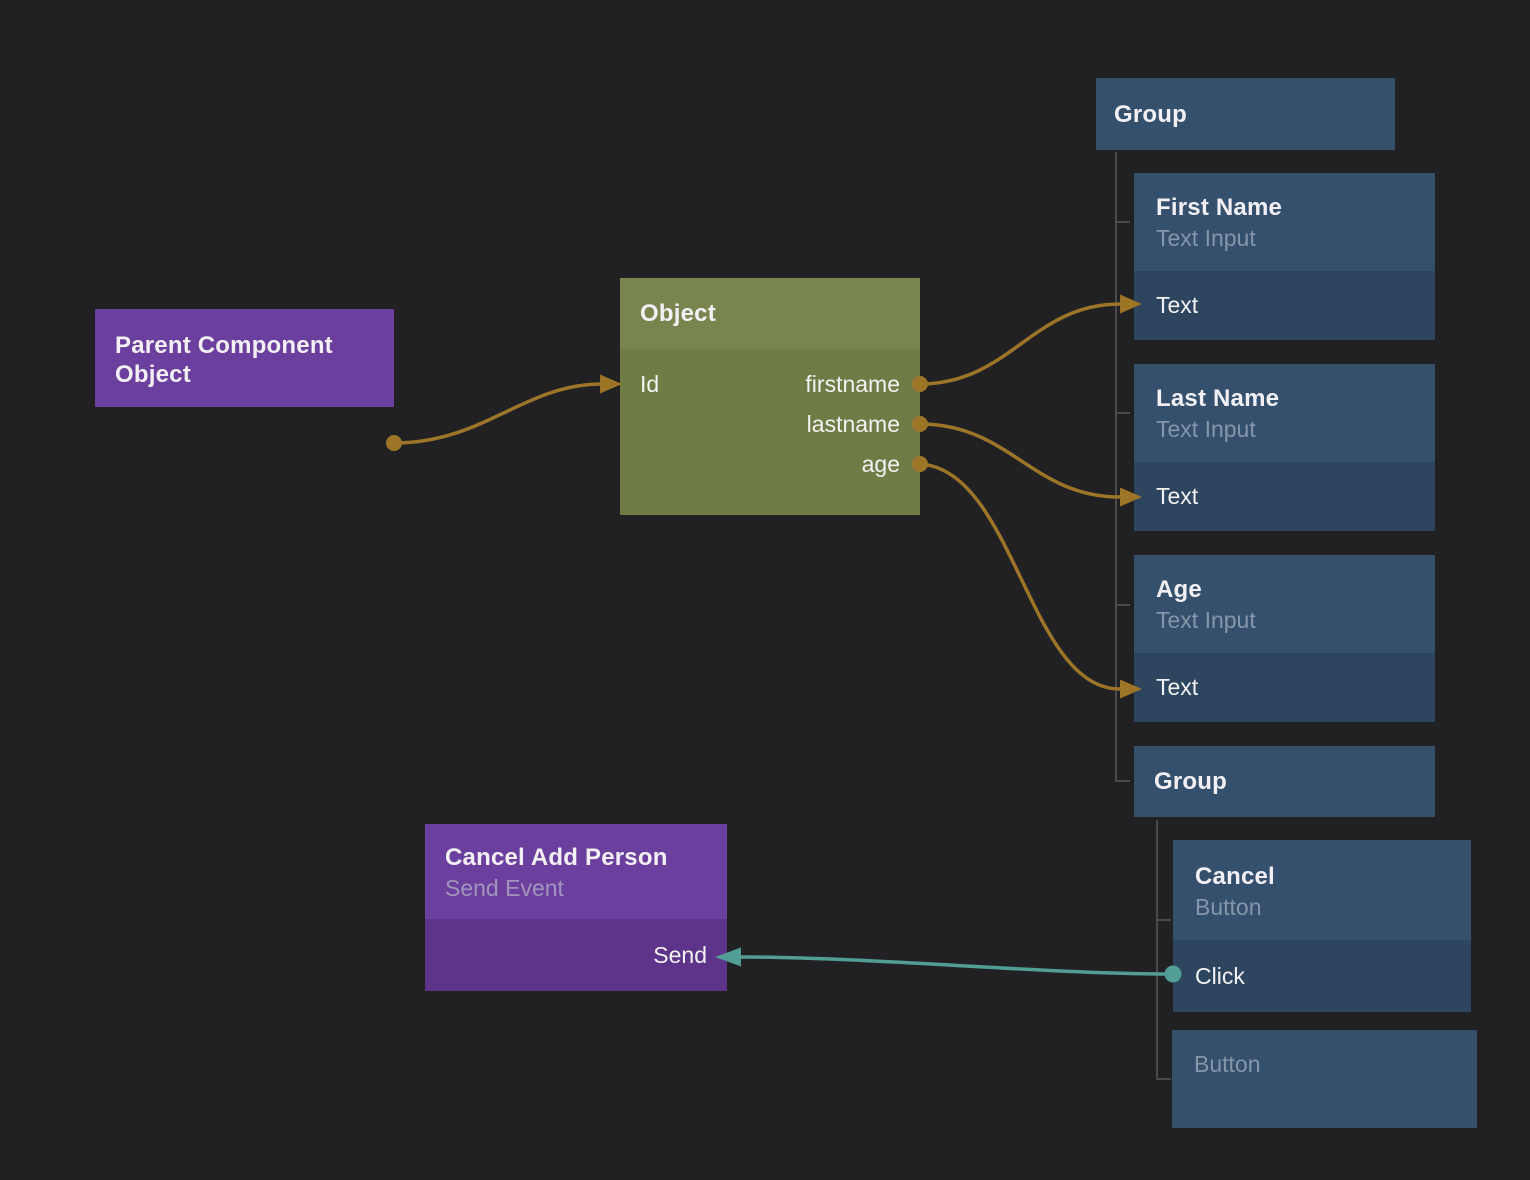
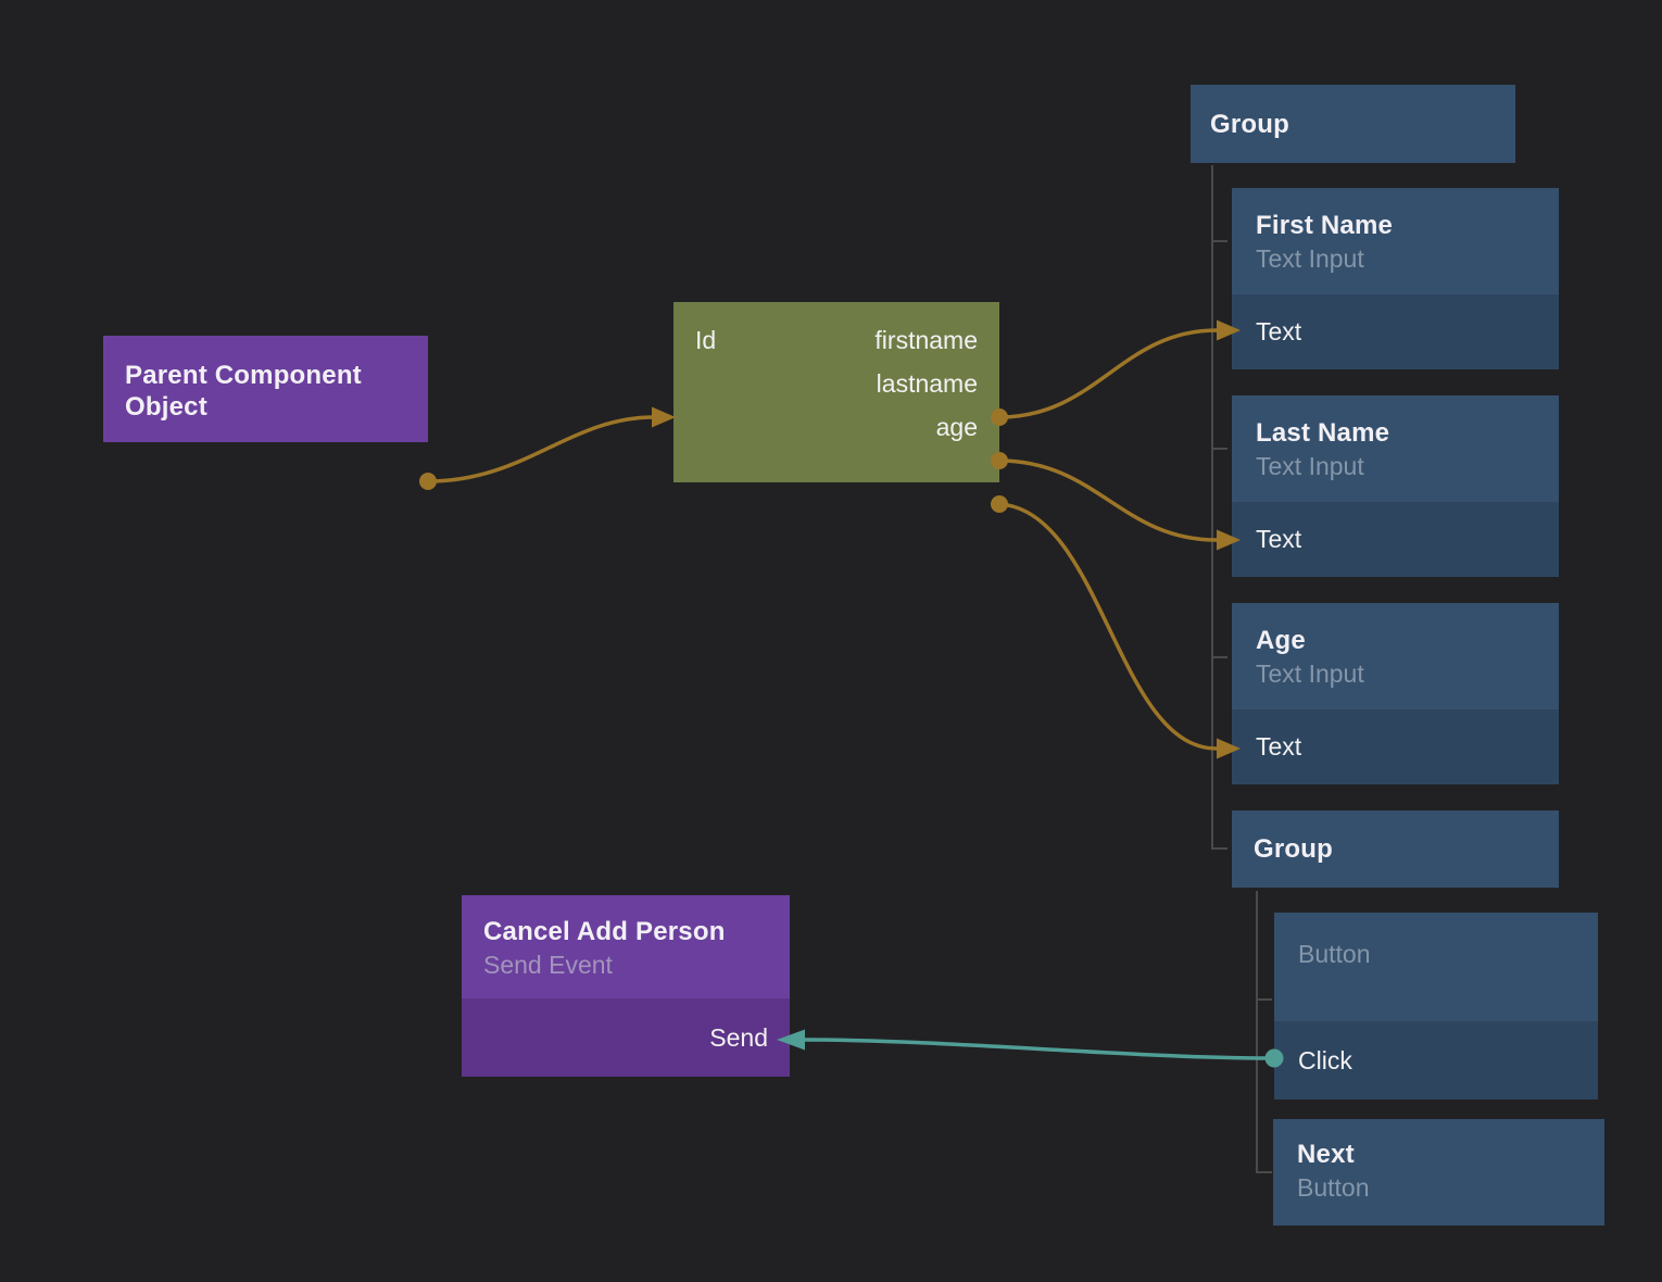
  Parent Component Object
- Object
  Id
  firstname
  lastname
  age
  Group
  First Name
  Text Input
  Text
  Last Name
  Text Input
  Text
  Age
  Text Input
  Text
  Group
- Cancel
  Button
  Click
+ Next
  Button
  Cancel Add Person
  Send Event
  Send
